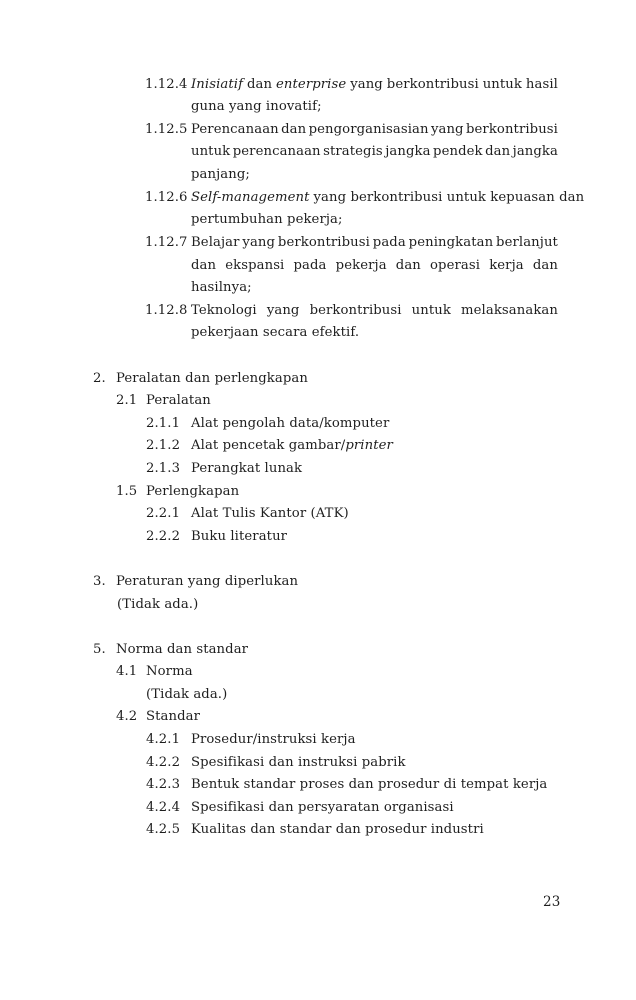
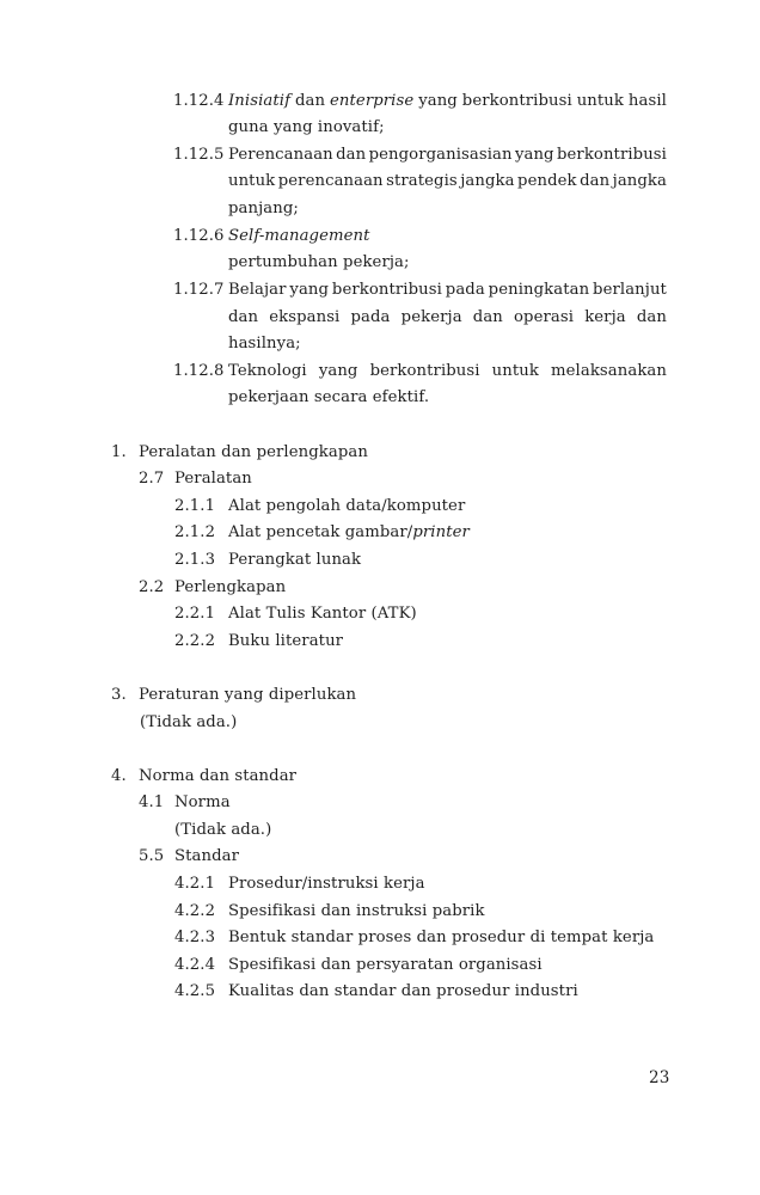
  1.12.4
  Inisiatif
  dan
  enterprise
  yang
  berkontribusi
  untuk
  hasil
  guna yang inovatif;
  1.12.5
  Perencanaan
  dan
  pengorganisasian
  yang
  berkontribusi
  untuk
  perencanaan
  strategis
  jangka
  pendek
  dan
  jangka
  panjang;
  1.12.6
  Self-management
- yang berkontribusi untuk kepuasan dan
  pertumbuhan pekerja;
  1.12.7
  Belajar
  yang
  berkontribusi
  pada
  peningkatan
  berlanjut
  dan
  ekspansi
  pada
  pekerja
  dan
  operasi
  kerja
  dan
  hasilnya;
  1.12.8
  Teknologi
  yang
  berkontribusi
  untuk
  melaksanakan
  pekerjaan secara efektif.
- 2.
+ 1.
  Peralatan dan perlengkapan
- 2.1
+ 2.7
  Peralatan
  2.1.1
  Alat pengolah data/komputer
  2.1.2
  Alat pencetak gambar/printer
  2.1.3
  Perangkat lunak
- 1.5
+ 2.2
  Perlengkapan
  2.2.1
  Alat Tulis Kantor (ATK)
  2.2.2
  Buku literatur
  3.
  Peraturan yang diperlukan
  (Tidak ada.)
- 5.
+ 4.
  Norma dan standar
  4.1
  Norma
  (Tidak ada.)
- 4.2
+ 5.5
  Standar
  4.2.1
  Prosedur/instruksi kerja
  4.2.2
  Spesifikasi dan instruksi pabrik
  4.2.3
  Bentuk standar proses dan prosedur di tempat kerja
  4.2.4
  Spesifikasi dan persyaratan organisasi
  4.2.5
  Kualitas dan standar dan prosedur industri
  23
